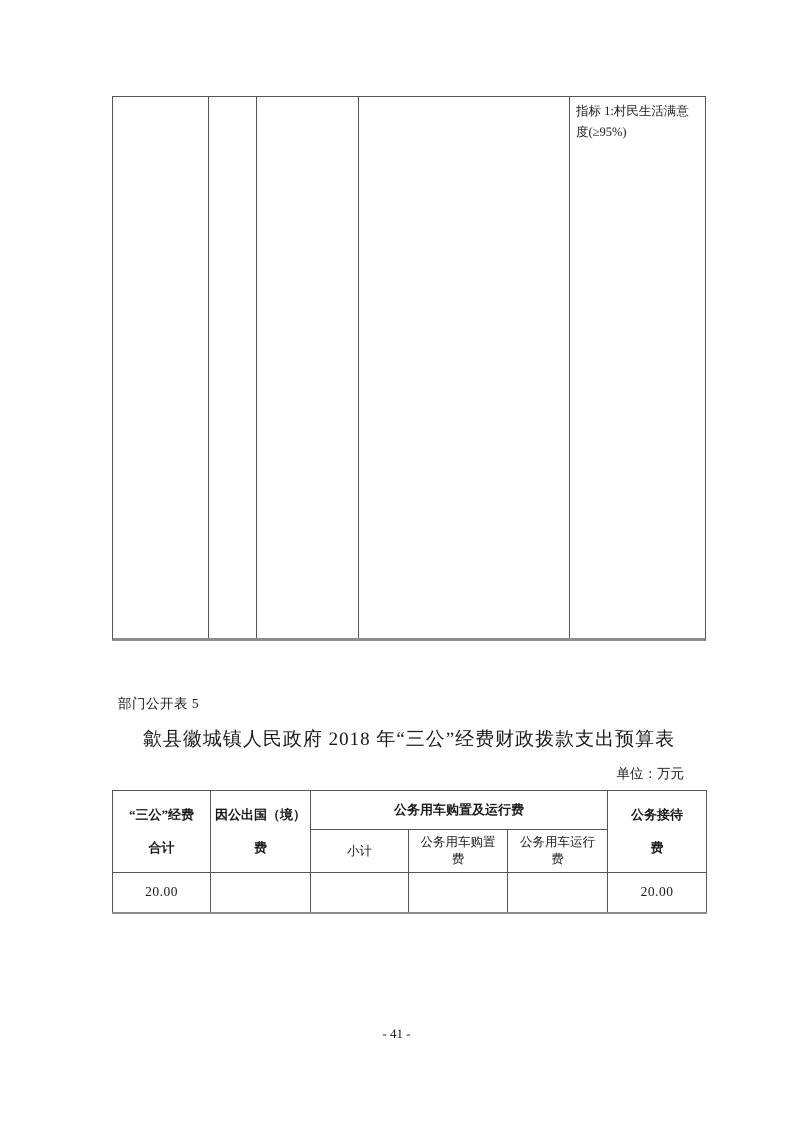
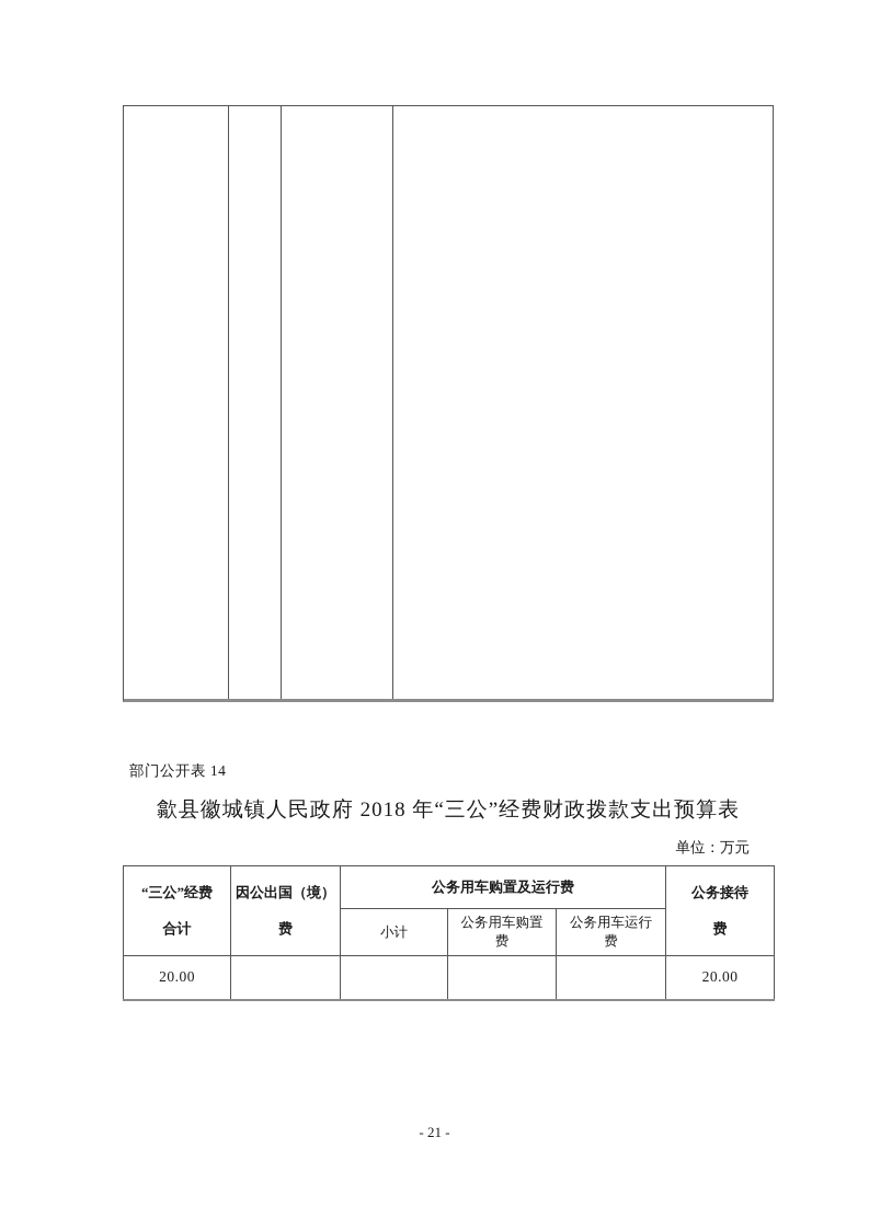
- 指标 1:村民生活满意度(≥95%)
- 部门公开表 5
+ 部门公开表 14
  歙县徽城镇人民政府 2018 年“三公”经费财政拨款支出预算表
  单位：万元
  “三公”经费 合计	因公出国（境） 费	公务用车购置及运行费	公务接待 费
  小计	公务用车购置费	公务用车运行费
  20.00					20.00
- - 41 -
+ - 21 -
